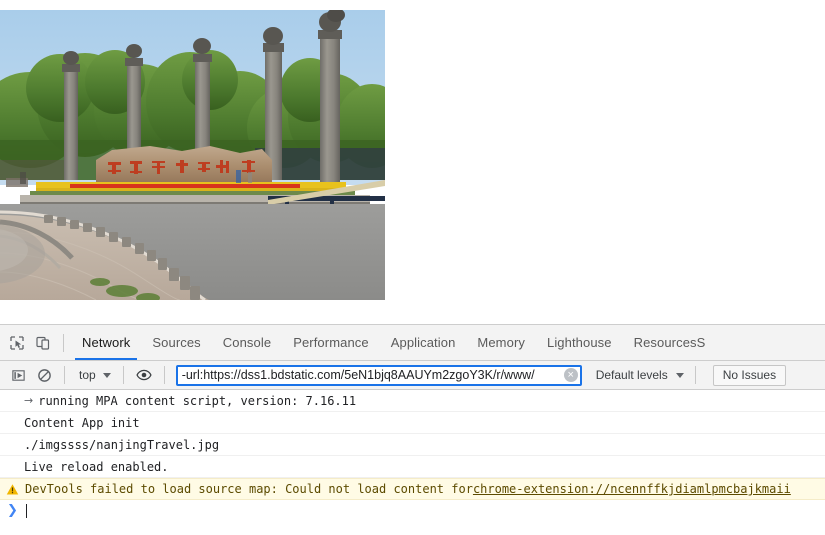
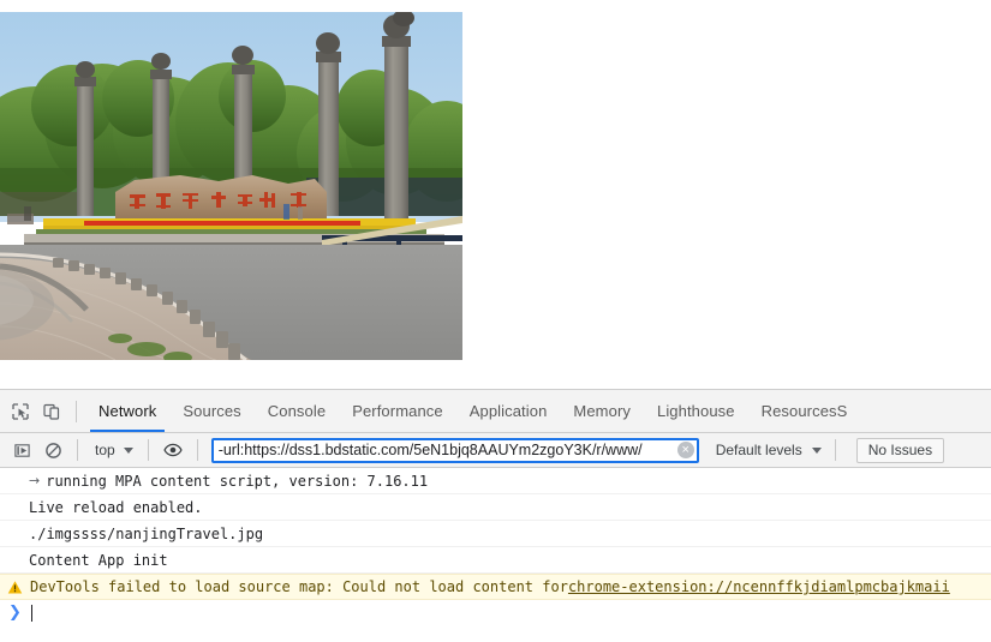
  Network
  Sources
  Console
  Performance
  Application
  Memory
  Lighthouse
  ResourcesS
  top
  -url:https://dss1.bdstatic.com/5eN1bjq8AAUYm2zgoY3K/r/www/
  ×
  Default levels
  No Issues
  →
  running MPA content script, version: 7.16.11
- Content App init
+ Live reload enabled.
  ./imgssss/nanjingTravel.jpg
- Live reload enabled.
+ Content App init
  DevTools failed to load source map: Could not load content for
  chrome-extension://ncennffkjdiamlpmcbajkmaii
  ❯
